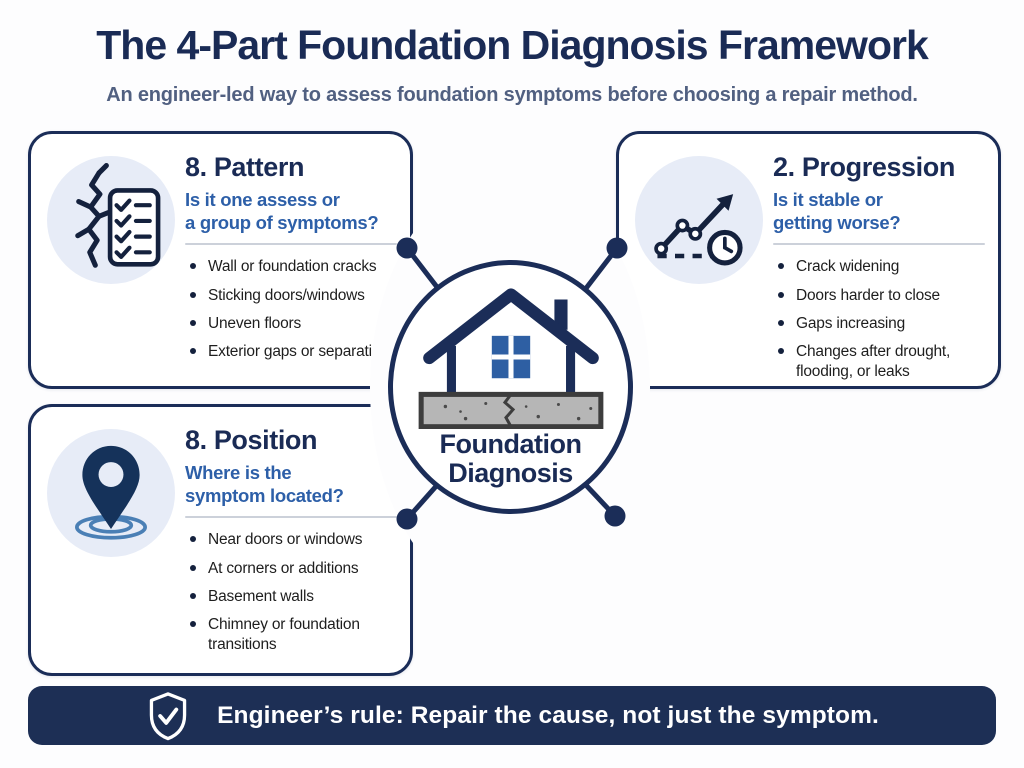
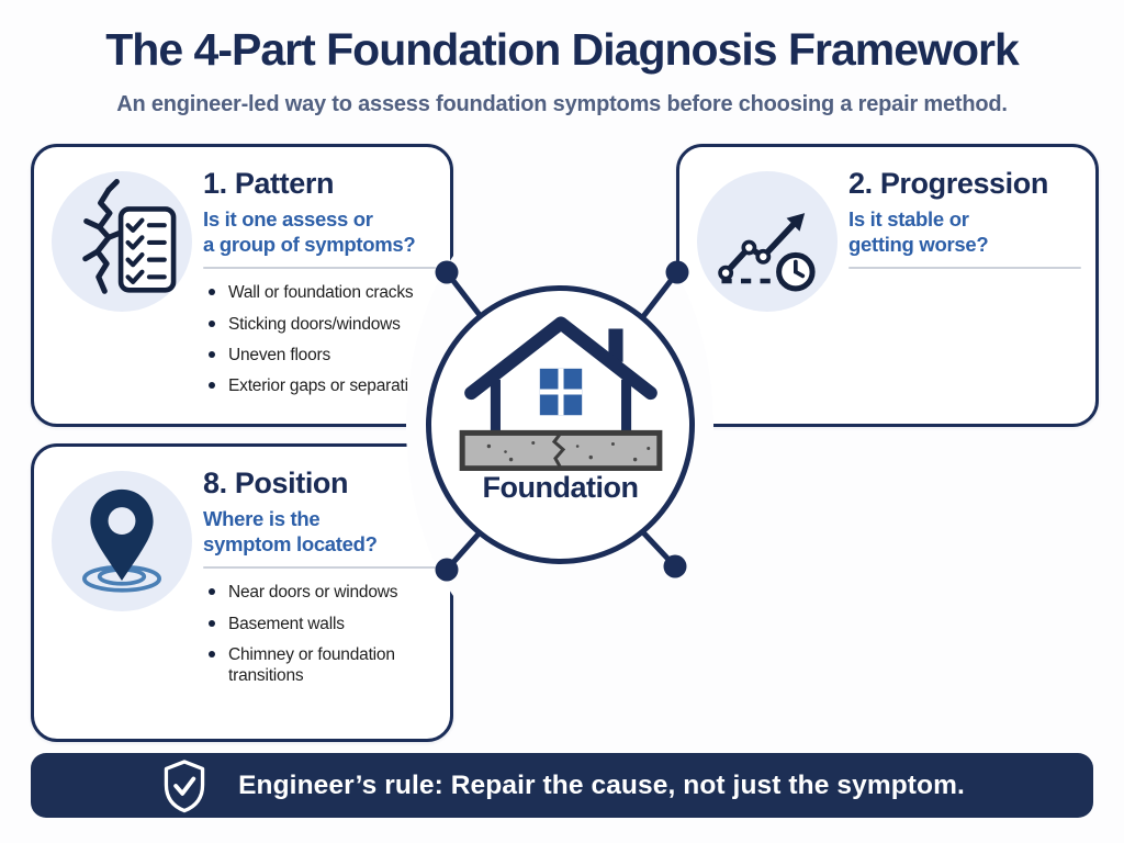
  The 4-Part Foundation Diagnosis Framework
  An engineer-led way to assess foundation symptoms before choosing a repair method.
- 8. Pattern
+ 1. Pattern
  Is it one assess or
  a group of symptoms?
  Wall or foundation cracks
  Sticking doors/windows
  Uneven floors
  Exterior gaps or separati
  2. Progression
  Is it stable or
  getting worse?
- Crack widening
- Doors harder to close
- Gaps increasing
- Changes after drought, flooding, or leaks
  8. Position
  Where is the
  symptom located?
  Near doors or windows
- At corners or additions
  Basement walls
  Chimney or foundation transitions
  Foundation
- Diagnosis
  Engineer’s rule: Repair the cause, not just the symptom.
